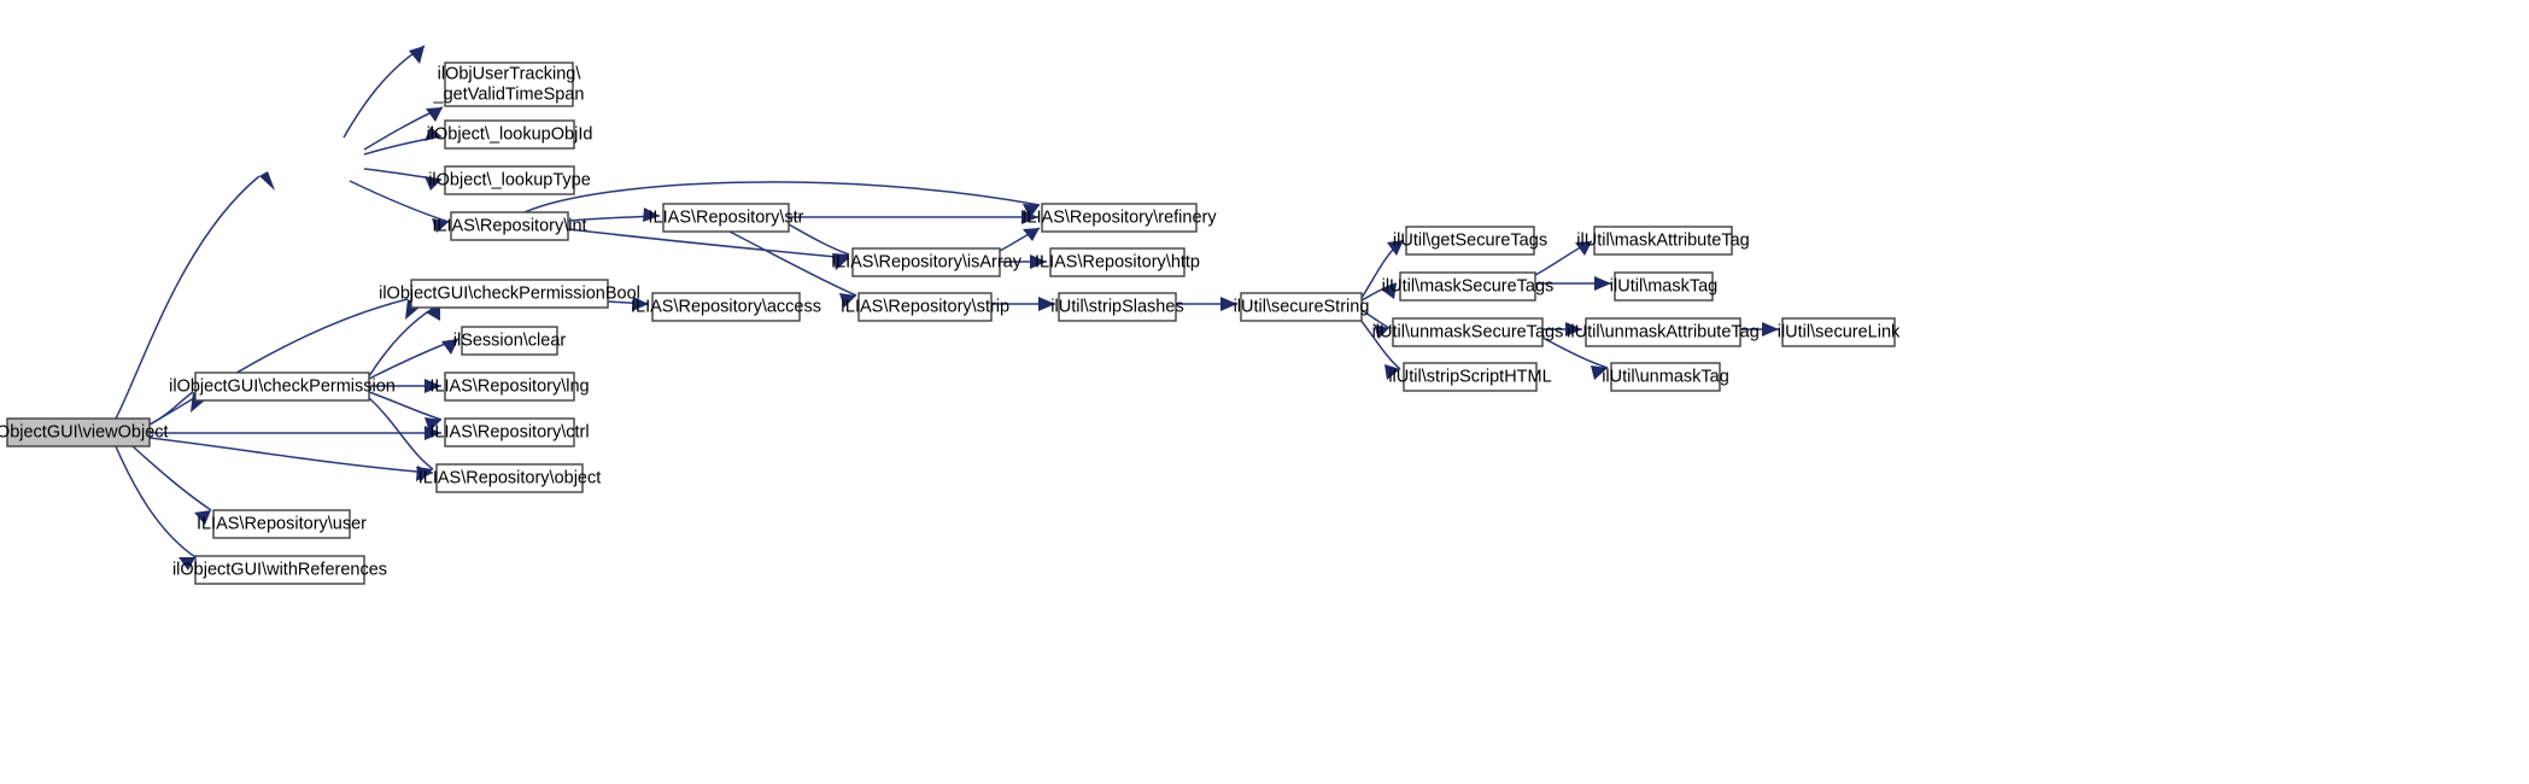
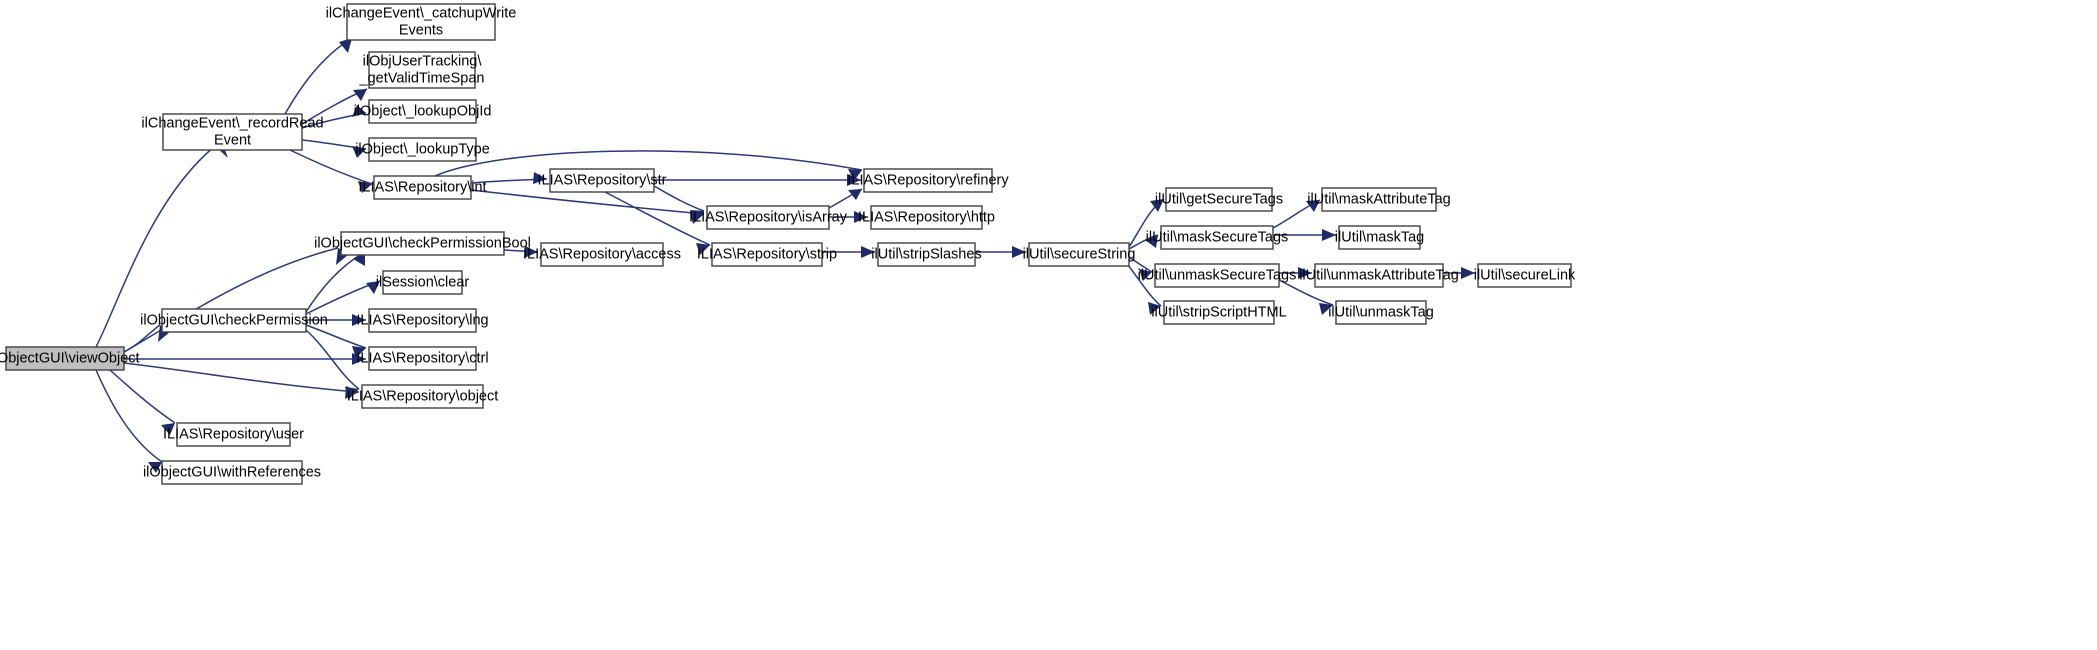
  ObjectGUI\viewObject
+ ilChangeEvent\_recordRead Event
+ ilChangeEvent\_catchupWrite Events
  ilObjUserTracking\ _getValidTimeSpan
  ilObject\_lookupObjId
  ilObject\_lookupType
  ILIAS\Repository\int
  ilObjectGUI\checkPermissionBool
  ilObjectGUI\checkPermission
  ilSession\clear
  ILIAS\Repository\lng
  ILIAS\Repository\ctrl
  ILIAS\Repository\object
  ILIAS\Repository\user
  ilObjectGUI\withReferences
  ILIAS\Repository\str
  ILIAS\Repository\access
  ILIAS\Repository\isArray
  ILIAS\Repository\strip
  ILIAS\Repository\refinery
  ILIAS\Repository\http
  ilUtil\stripSlashes
  ilUtil\secureString
  ilUtil\getSecureTags
  ilUtil\maskSecureTags
  ilUtil\unmaskSecureTags
  ilUtil\stripScriptHTML
  ilUtil\maskAttributeTag
  ilUtil\maskTag
  ilUtil\unmaskAttributeTag
  ilUtil\unmaskTag
  ilUtil\secureLink
